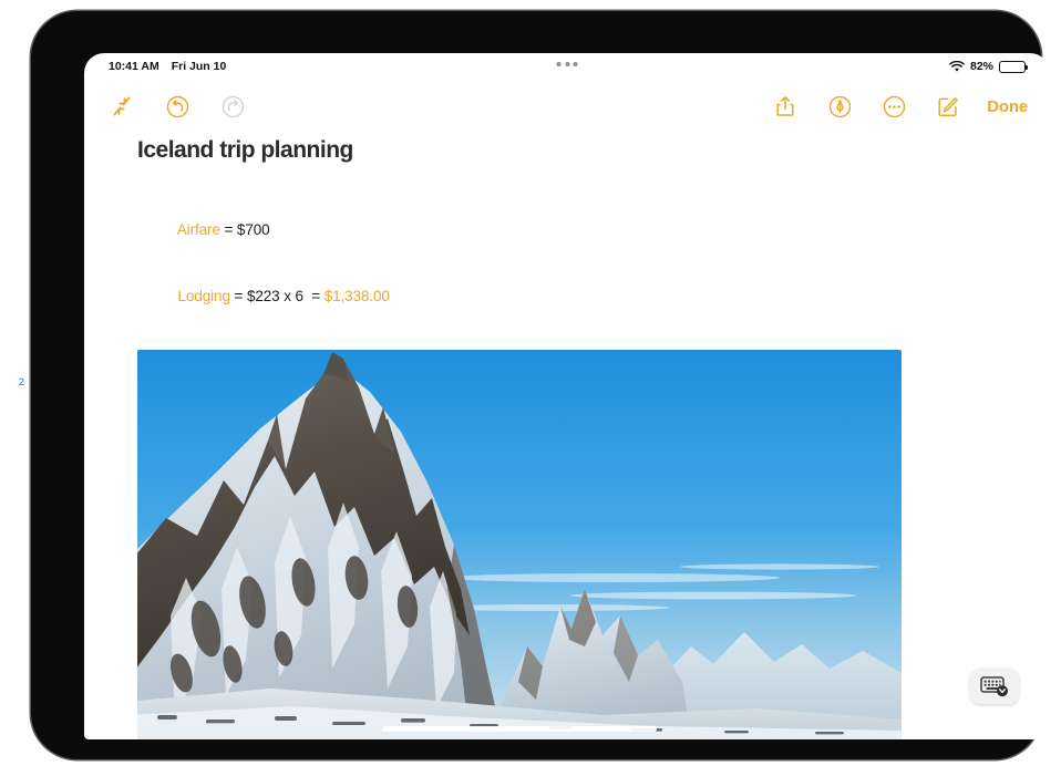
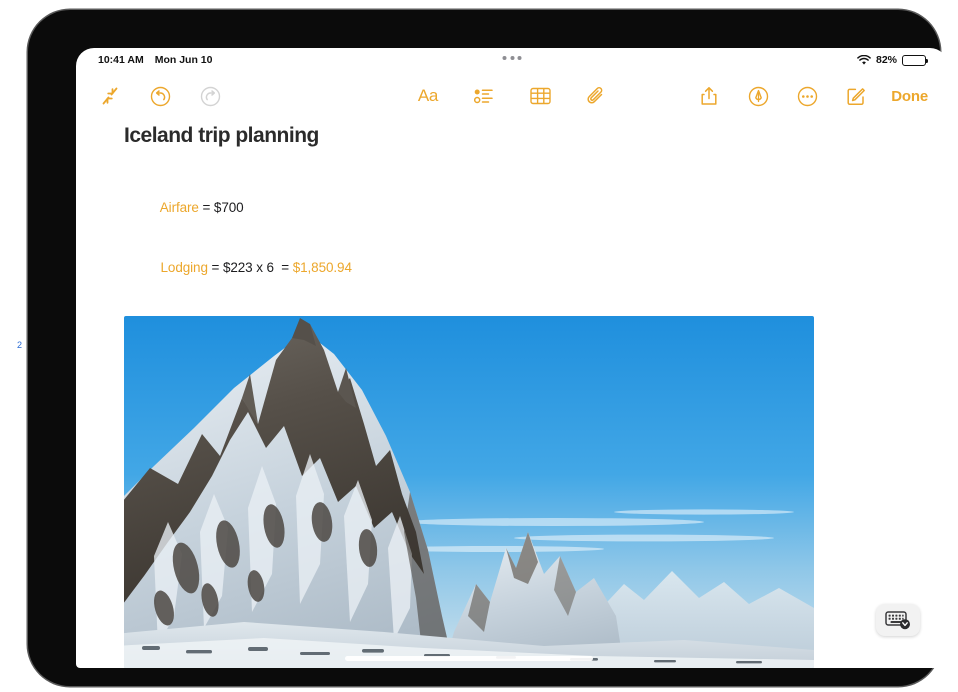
  10:41 AM
- Fri Jun 10
+ Mon Jun 10
  82%
+ Aa
  Done
  Iceland trip planning
  Airfare = $700
- Lodging = $223 x 6 = $1,338.00
+ Lodging = $223 x 6 = $1,850.94
  2
